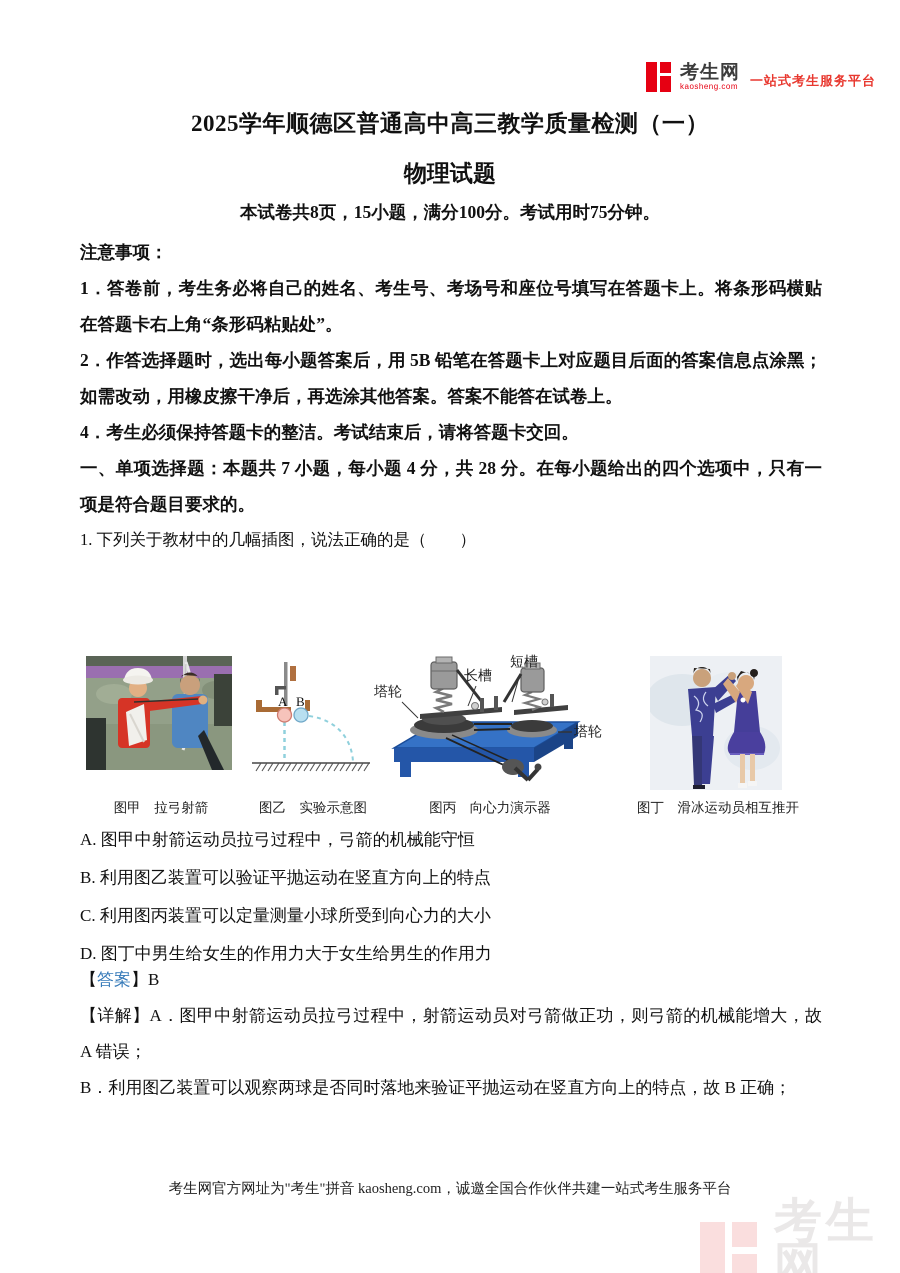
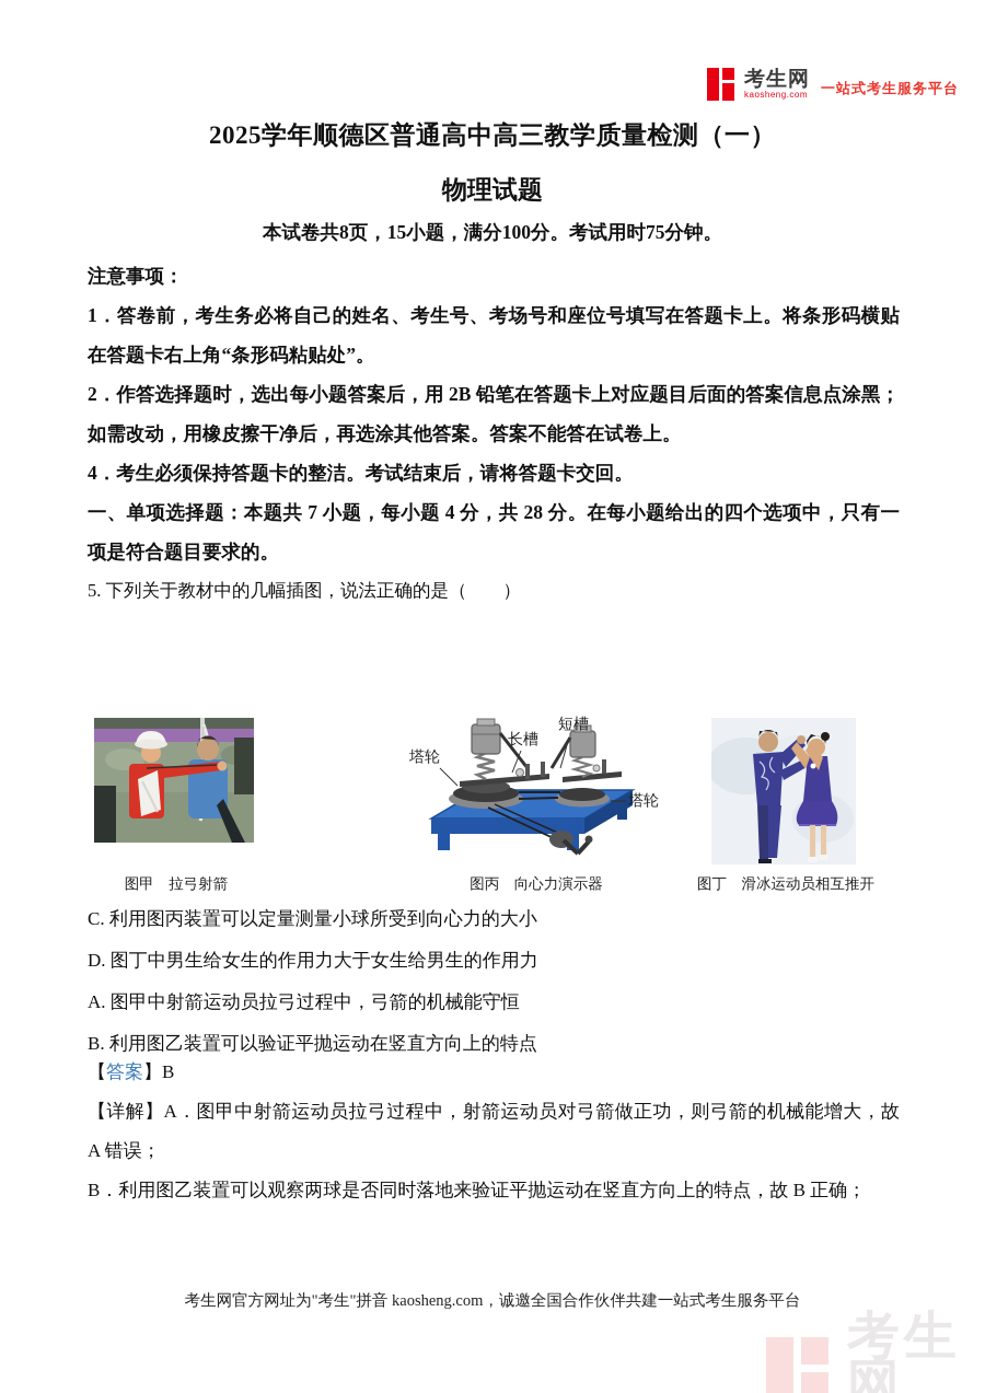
  考生网
  kaosheng.com
  一站式考生服务平台
  2025学年顺德区普通高中高三教学质量检测（一）
  物理试题
  本试卷共8页，15小题，满分100分。考试用时75分钟。
  注意事项：
  1．答卷前，考生务必将自己的姓名、考生号、考场号和座位号填写在答题卡上。将条形码横贴在答题卡右上角“条形码粘贴处”。
- 2．作答选择题时，选出每小题答案后，用 5B 铅笔在答题卡上对应题目后面的答案信息点涂黑；如需改动，用橡皮擦干净后，再选涂其他答案。答案不能答在试卷上。
+ 2．作答选择题时，选出每小题答案后，用 2B 铅笔在答题卡上对应题目后面的答案信息点涂黑；如需改动，用橡皮擦干净后，再选涂其他答案。答案不能答在试卷上。
  4．考生必须保持答题卡的整洁。考试结束后，请将答题卡交回。
  一、单项选择题：本题共 7 小题，每小题 4 分，共 28 分。在每小题给出的四个选项中，只有一项是符合题目要求的。
- 1. 下列关于教材中的几幅插图，说法正确的是（ ）
+ 5. 下列关于教材中的几幅插图，说法正确的是（ ）
  图甲 拉弓射箭
- A
- B
- 图乙 实验示意图
  塔轮
  长槽
  短槽
  塔轮
  图丙 向心力演示器
  图丁 滑冰运动员相互推开
- A. 图甲中射箭运动员拉弓过程中，弓箭的机械能守恒
+ C. 利用图丙装置可以定量测量小球所受到向心力的大小
- B. 利用图乙装置可以验证平抛运动在竖直方向上的特点
+ D. 图丁中男生给女生的作用力大于女生给男生的作用力
- C. 利用图丙装置可以定量测量小球所受到向心力的大小
+ A. 图甲中射箭运动员拉弓过程中，弓箭的机械能守恒
- D. 图丁中男生给女生的作用力大于女生给男生的作用力
+ B. 利用图乙装置可以验证平抛运动在竖直方向上的特点
  【答案】B
  【详解】A．图甲中射箭运动员拉弓过程中，射箭运动员对弓箭做正功，则弓箭的机械能增大，故 A 错误；
  B．利用图乙装置可以观察两球是否同时落地来验证平抛运动在竖直方向上的特点，故 B 正确；
  考生网官方网址为"考生"拼音 kaosheng.com，诚邀全国合作伙伴共建一站式考生服务平台
